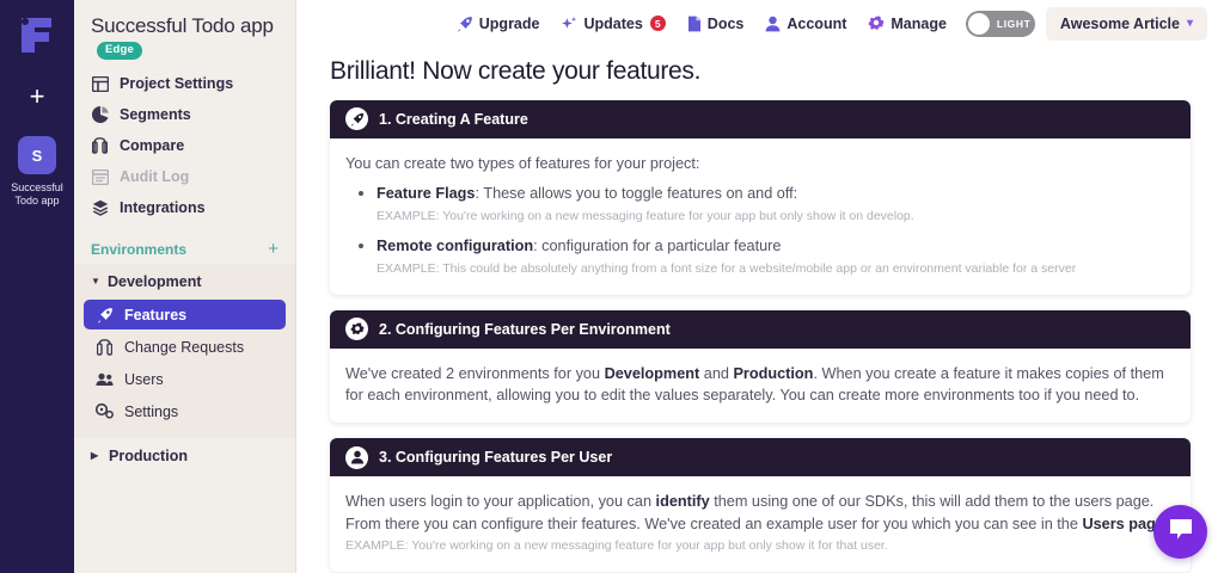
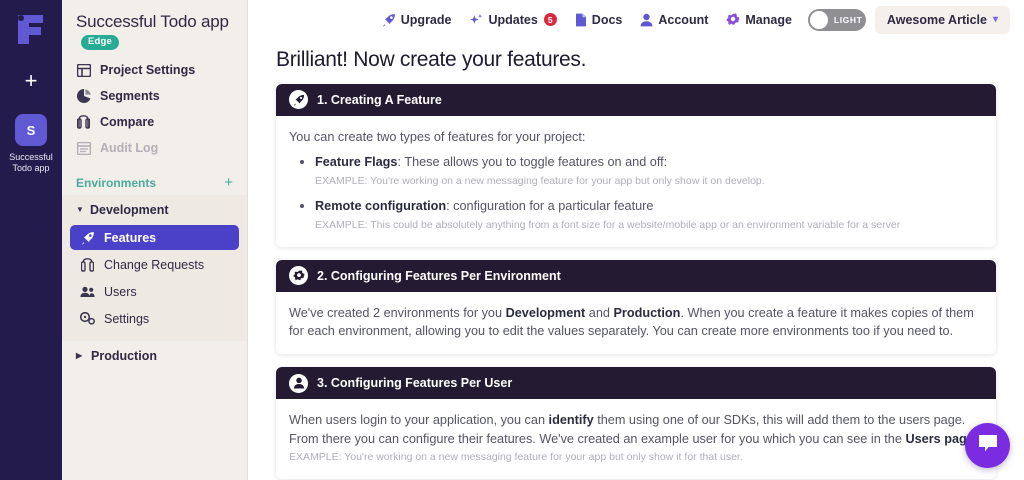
  +
  S
  Successful Todo app
  Successful Todo appEdge
  Project Settings
  Segments
  Compare
  Audit Log
- Integrations
  Environments
  +
  ▼
  Development
  Features
  Change Requests
  Users
  Settings
  ▶
  Production
  Upgrade
  Updates
  5
  Docs
  Account
  Manage
  LIGHT
  Awesome Article
  ▾
  Brilliant! Now create your features.
  1. Creating A Feature
  You can create two types of features for your project:
  Feature Flags: These allows you to toggle features on and off:
  EXAMPLE: You're working on a new messaging feature for your app but only show it on develop.
  Remote configuration: configuration for a particular feature
  EXAMPLE: This could be absolutely anything from a font size for a website/mobile app or an environment variable for a server
  2. Configuring Features Per Environment
  We've created 2 environments for you Development and Production. When you create a feature it makes copies of them for each environment, allowing you to edit the values separately. You can create more environments too if you need to.
  3. Configuring Features Per User
  When users login to your application, you can identify them using one of our SDKs, this will add them to the users page. From there you can configure their features. We've created an example user for you which you can see in the Users pag
  EXAMPLE: You're working on a new messaging feature for your app but only show it for that user.
